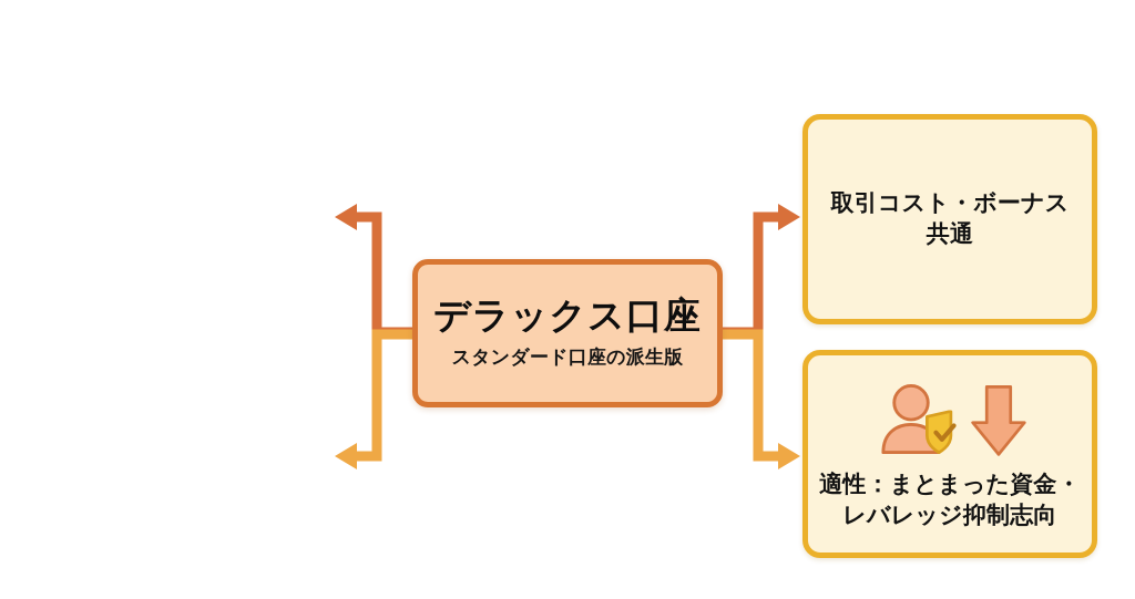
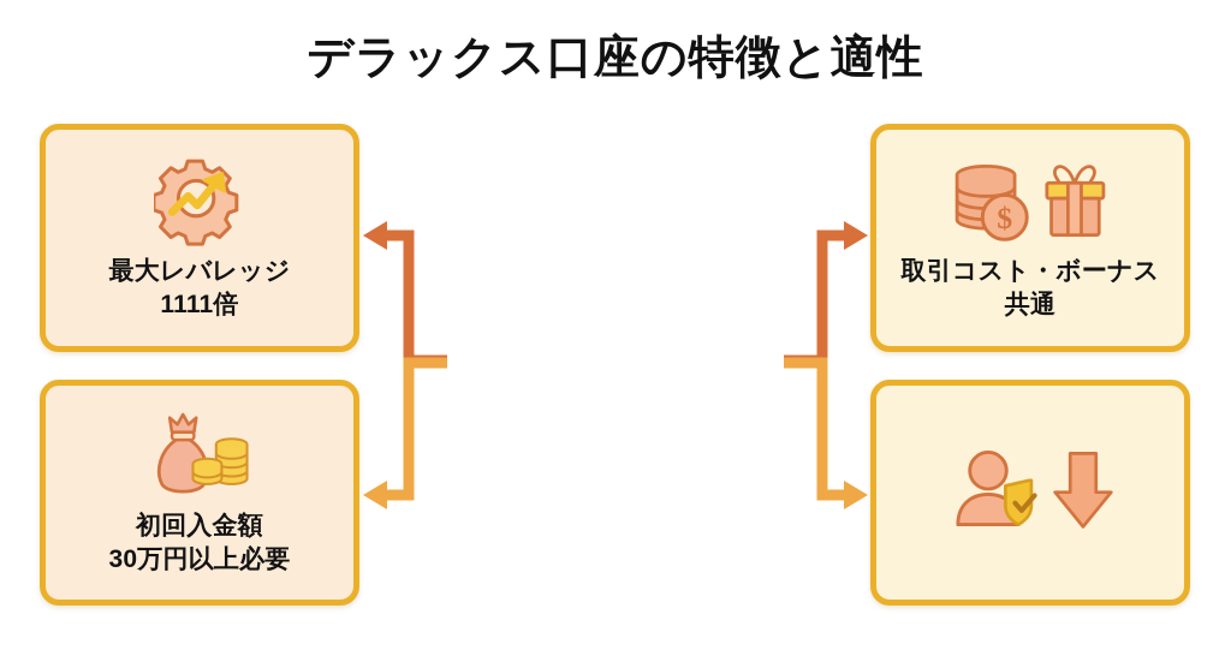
+ デラックス口座の特徴と適性
+ 最大レバレッジ
+ 1111倍
+ 初回入金額
+ 30万円以上必要
+ $
  取引コスト・ボーナス
  共通
- 適性：まとまった資金・
- レバレッジ抑制志向
- デラックス口座
- スタンダード口座の派生版
